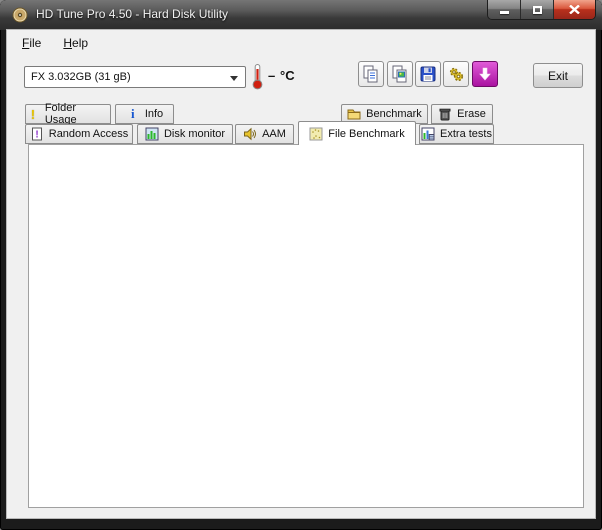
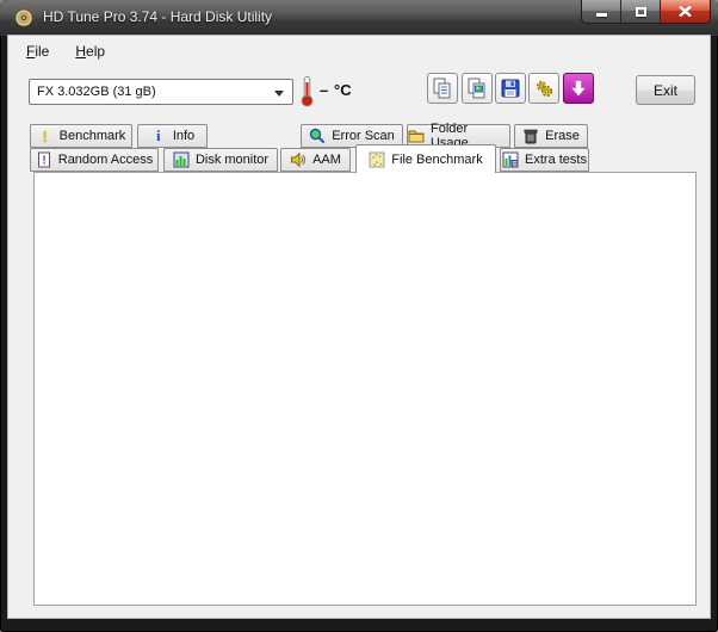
- HD Tune Pro 4.50 - Hard Disk Utility
+ HD Tune Pro 3.74 - Hard Disk Utility
  File
  Help
  FX 3.032GB (31 gB)
  –
  °C
  Exit
  !
- Folder Usage
+ Benchmark
  i
  Info
+ Error Scan
- Benchmark
+ Folder Usage
  Erase
  !
  Random Access
  Disk monitor
  AAM
  File Benchmark
  Extra tests
